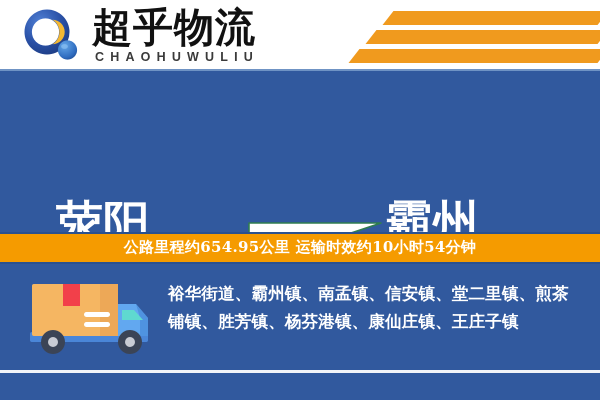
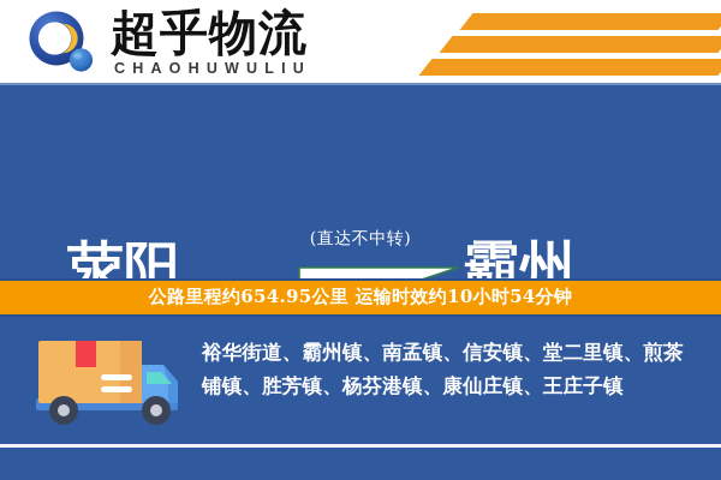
  超乎物流
  CHAOHUWULIU
  荥阳
+ (直达不中转)
  霸州
  公路里程约654.95公里 运输时效约10小时54分钟
  裕华街道、霸州镇、南孟镇、信安镇、堂二里镇、煎茶铺镇、胜芳镇、杨芬港镇、康仙庄镇、王庄子镇
